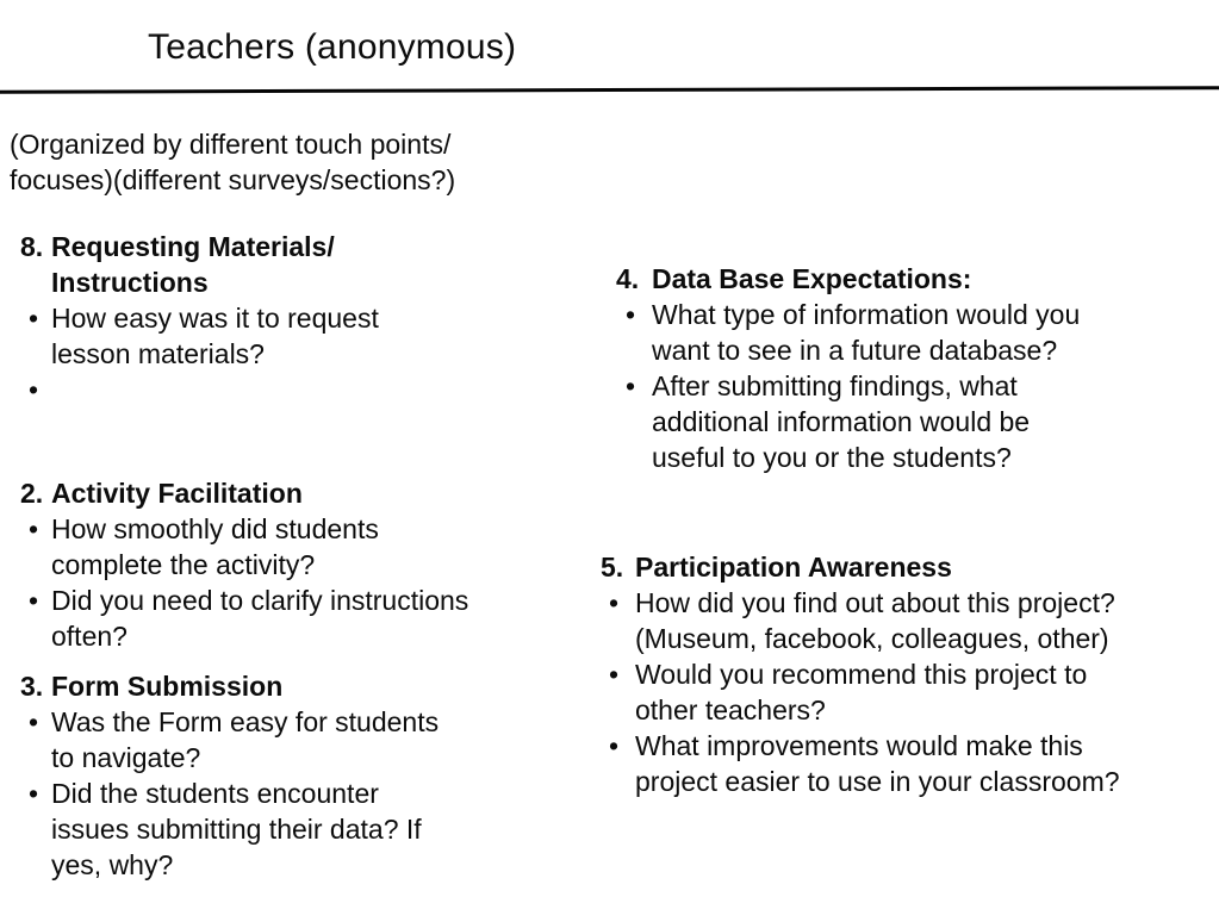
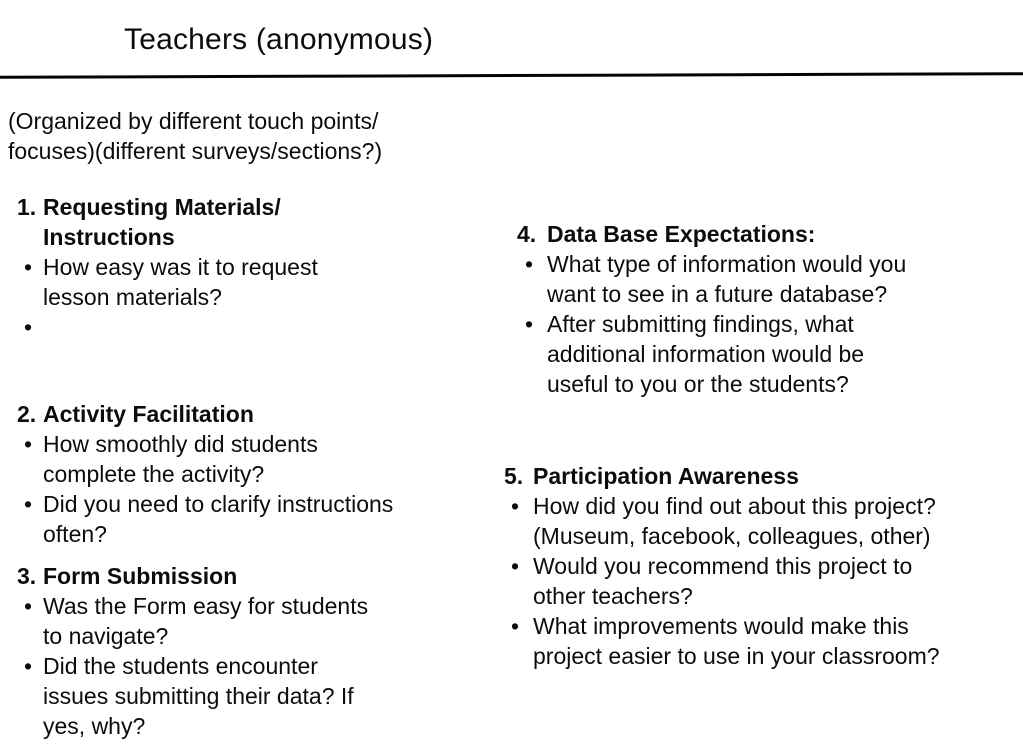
  Teachers (anonymous)
  (Organized by different touch points/
  focuses)(different surveys/sections?)
- 8.
+ 1.
  Requesting Materials/
  Instructions
  •
  How easy was it to request
  lesson materials?
  •
  2.
  Activity Facilitation
  •
  How smoothly did students
  complete the activity?
  •
  Did you need to clarify instructions
  often?
  3.
  Form Submission
  •
  Was the Form easy for students
  to navigate?
  •
  Did the students encounter
  issues submitting their data? If
  yes, why?
  4.
  Data Base Expectations:
  •
  What type of information would you
  want to see in a future database?
  •
  After submitting findings, what
  additional information would be
  useful to you or the students?
  5.
  Participation Awareness
  •
  How did you find out about this project?
  (Museum, facebook, colleagues, other)
  •
  Would you recommend this project to
  other teachers?
  •
  What improvements would make this
  project easier to use in your classroom?
